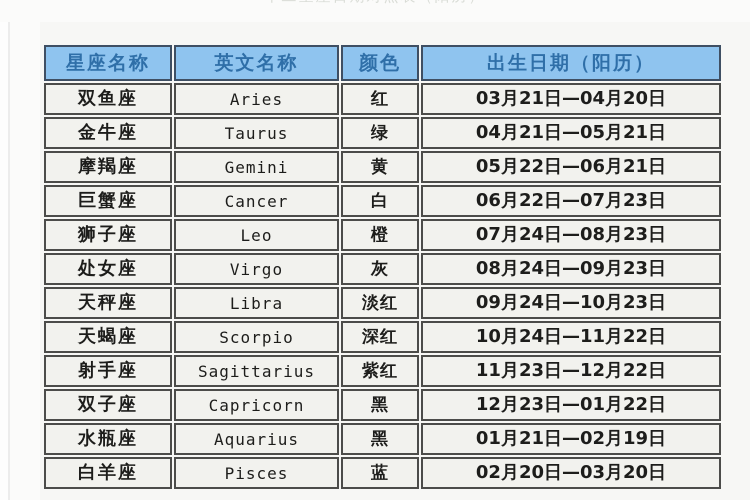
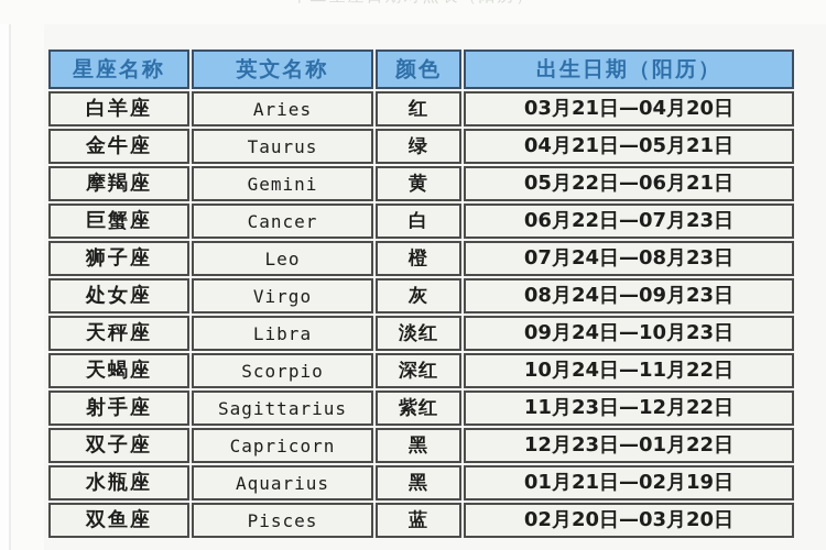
  星座名称	英文名称	颜色	出生日期（阳历）
- 双鱼座	Aries	红	03月21日—04月20日
+ 白羊座	Aries	红	03月21日—04月20日
  金牛座	Taurus	绿	04月21日—05月21日
  摩羯座	Gemini	黄	05月22日—06月21日
  巨蟹座	Cancer	白	06月22日—07月23日
  狮子座	Leo	橙	07月24日—08月23日
  处女座	Virgo	灰	08月24日—09月23日
  天秤座	Libra	淡红	09月24日—10月23日
  天蝎座	Scorpio	深红	10月24日—11月22日
  射手座	Sagittarius	紫红	11月23日—12月22日
  双子座	Capricorn	黑	12月23日—01月22日
  水瓶座	Aquarius	黑	01月21日—02月19日
- 白羊座	Pisces	蓝	02月20日—03月20日
+ 双鱼座	Pisces	蓝	02月20日—03月20日
